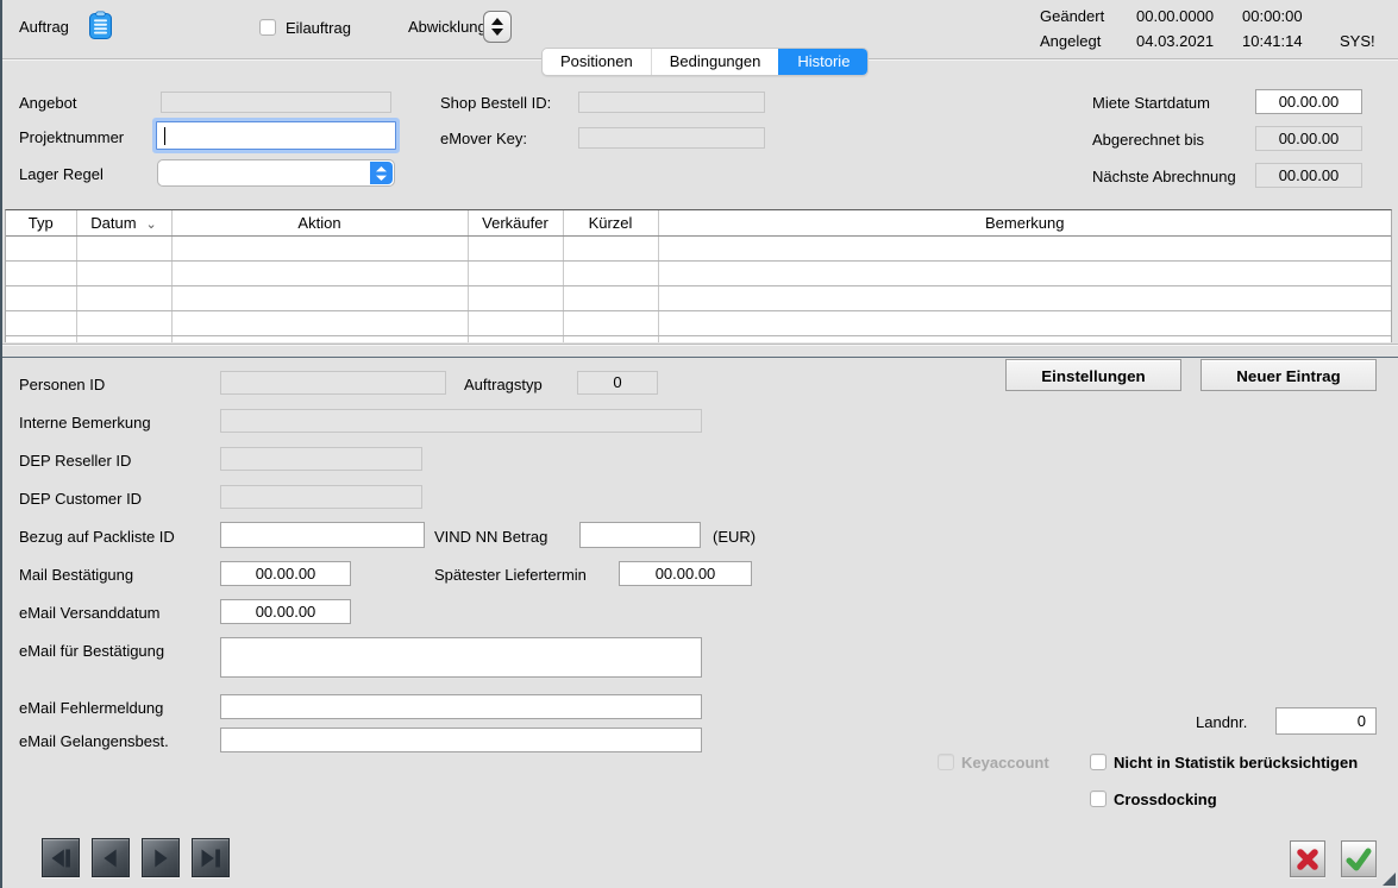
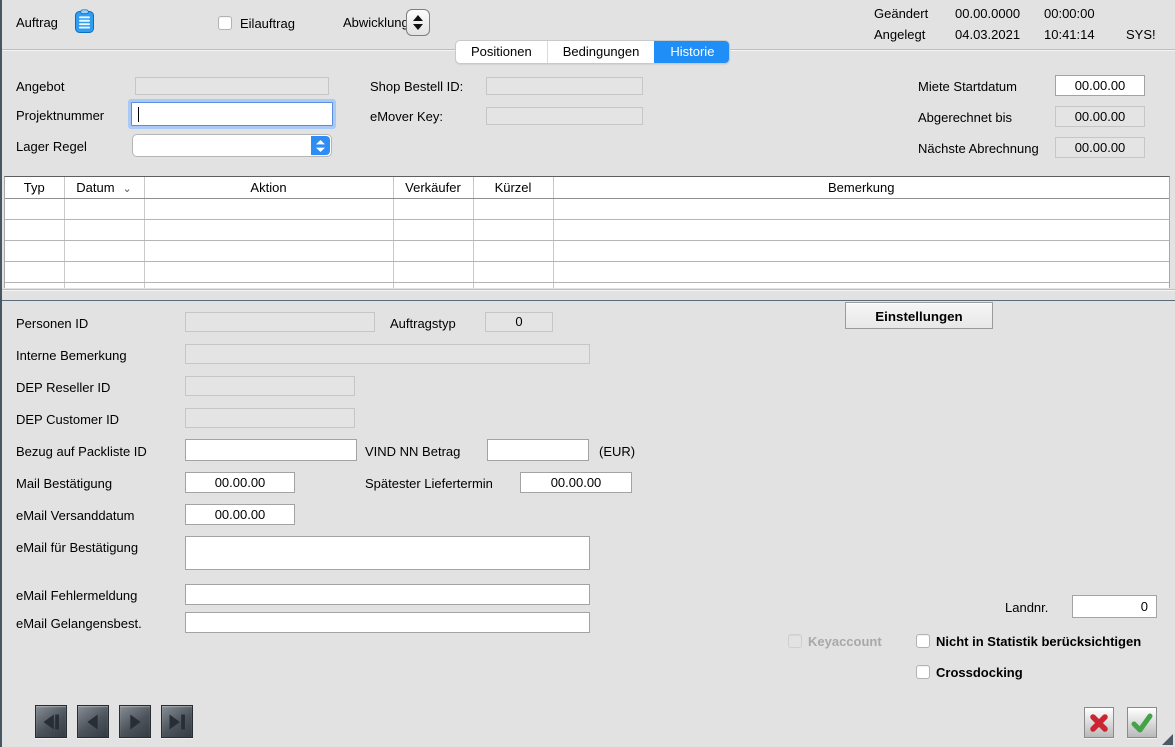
  Auftrag
  Eilauftrag
  Abwicklun
  Geändert
  00.00.0000
  00:00:00
  Angelegt
  04.03.2021
  10:41:14
  SYS!
  Positionen
  Bedingungen
  Historie
  Angebot
  Projektnummer
  Lager Regel
  Shop Bestell ID:
  eMover Key:
  Miete Startdatum
  00.00.00
  Abgerechnet bis
  00.00.00
  Nächste Abrechnung
  00.00.00
  Typ	Datum ⌄	Aktion	Verkäufer	Kürzel	Bemerkung
  Personen ID
  Auftragstyp
  0
  Einstellungen
- Neuer Eintrag
  Interne Bemerkung
  DEP Reseller ID
  DEP Customer ID
  Bezug auf Packliste ID
  VIND NN Betrag
  (EUR)
  Mail Bestätigung
  00.00.00
  Spätester Liefertermin
  00.00.00
  eMail Versanddatum
  00.00.00
  eMail für Bestätigung
  eMail Fehlermeldung
  eMail Gelangensbest.
  Landnr.
  0
  Keyaccount
  Nicht in Statistik berücksichtigen
  Crossdocking
